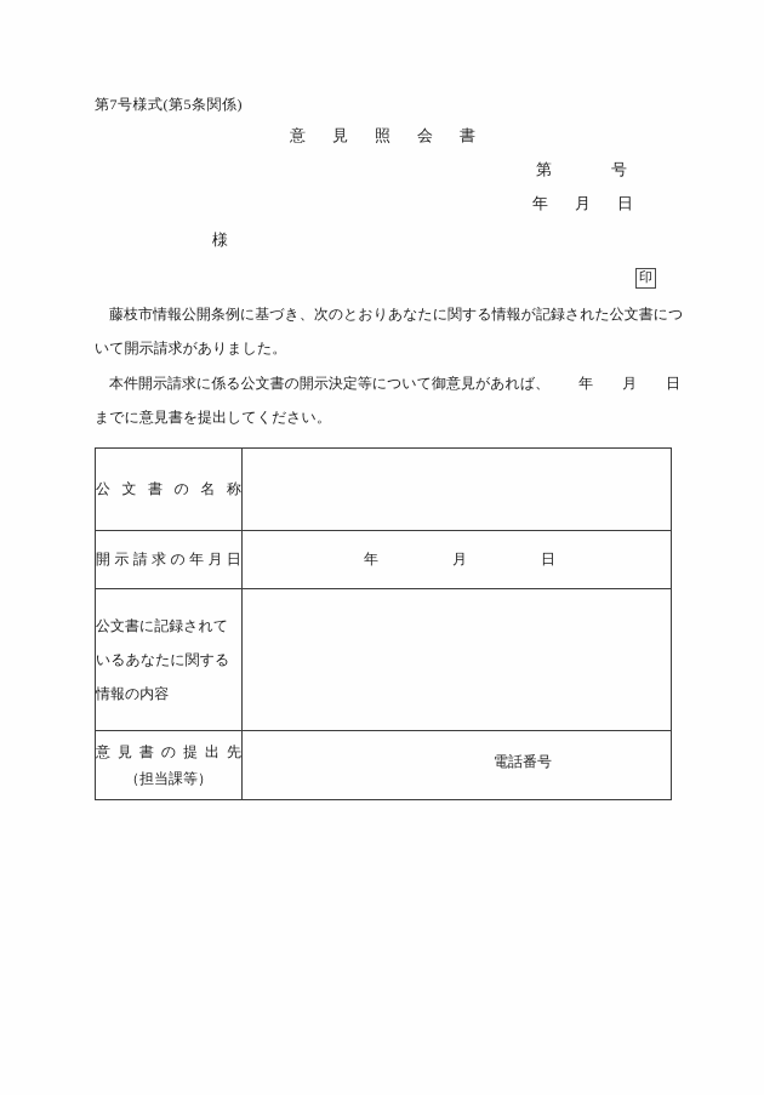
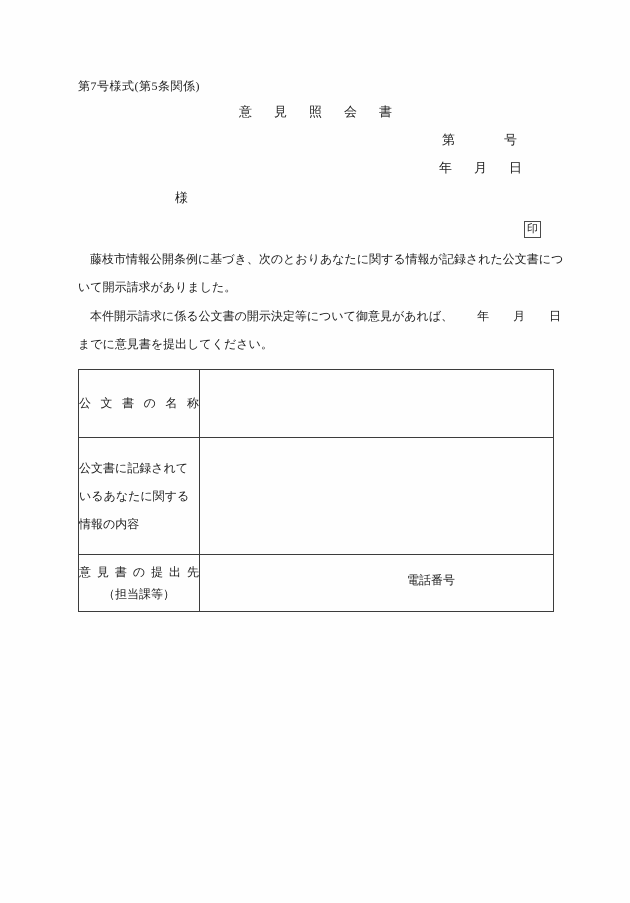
  第7号様式(第5条関係)
  意見照会書
  第
  号
  年
  月
  日
  様
  印
  藤枝市情報公開条例に基づき、次のとおりあなたに関する情報が記録された公文書につ
  いて開示請求がありました。
  本件開示請求に係る公文書の開示決定等について御意見があれば、 年 月 日
  までに意見書を提出してください。
  公 文 書 の 名 称
- 開 示 請 求 の 年 月 日	年 月 日
  公文書に記録されて いるあなたに関する 情報の内容
  意 見 書 の 提 出 先 （担当課等）	電話番号
